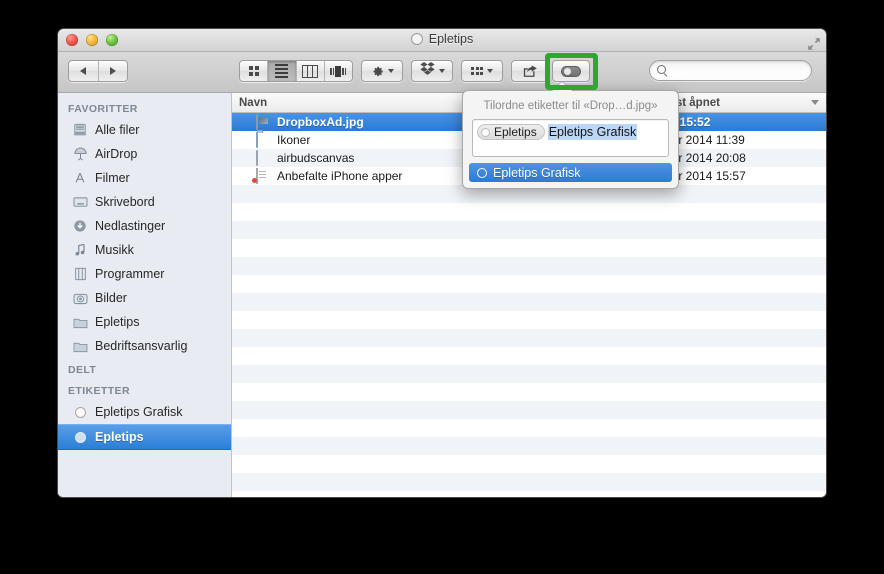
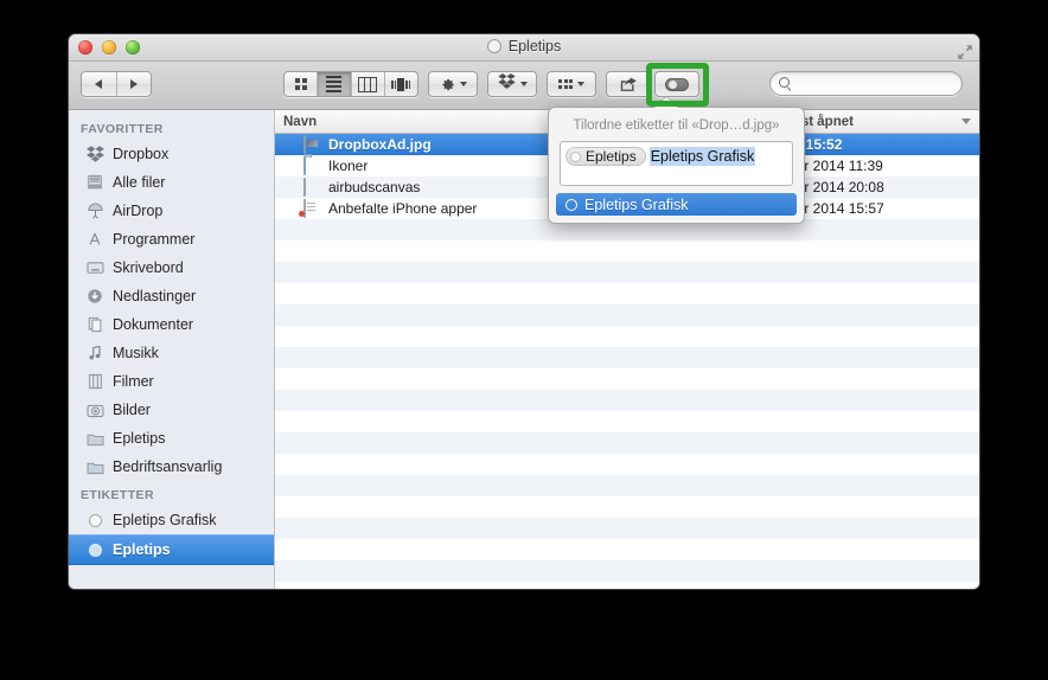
  Epletips
  FAVORITTER
+ Dropbox
  Alle filer
  AirDrop
- Filmer
+ Programmer
  Skrivebord
  Nedlastinger
+ Dokumenter
  Musikk
- Programmer
+ Filmer
  Bilder
  Epletips
  Bedriftsansvarlig
- DELT
  ETIKETTER
  Epletips Grafisk
  Epletips
  Navn
  st åpnet
  DropboxAd.jpg
  15:52
  Ikoner
  r 2014 11:39
  airbudscanvas
  r 2014 20:08
  Anbefalte iPhone apper
  r 2014 15:57
  Tilordne etiketter til «Drop…d.jpg»
  Epletips
  Epletips Grafisk
  Epletips Grafisk
